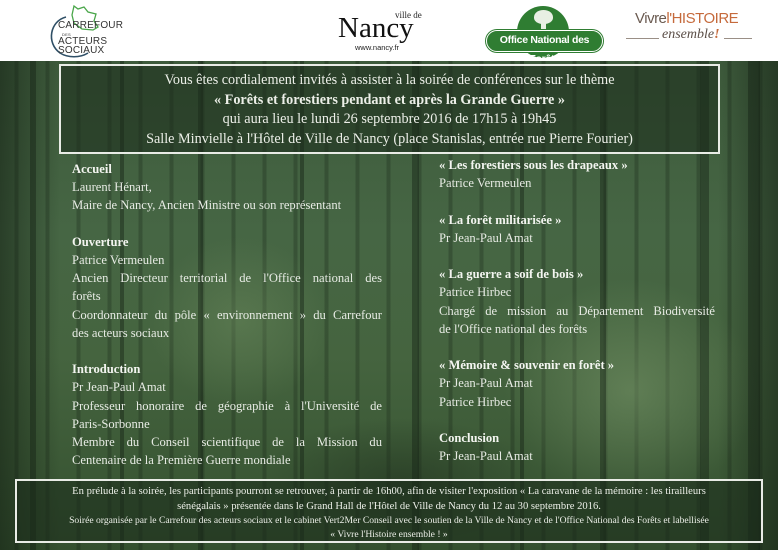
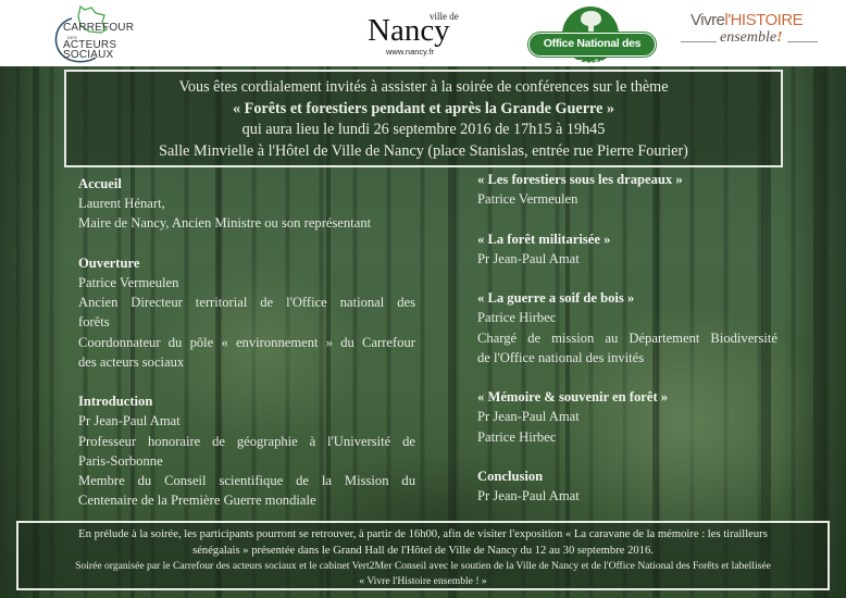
  CARREFOUR
  ACTEURS
  SOCIAUX
  ville de
  Nancy
  www.nancy.fr
  Office National des Forêts
  Vivrel'HISTOIRE
  ensemble!
  Vous êtes cordialement invités à assister à la soirée de conférences sur le thème
  « Forêts et forestiers pendant et après la Grande Guerre »
  qui aura lieu le lundi 26 septembre 2016 de 17h15 à 19h45
  Salle Minvielle à l'Hôtel de Ville de Nancy (place Stanislas, entrée rue Pierre Fourier)
  Accueil
  Laurent Hénart,
  Maire de Nancy, Ancien Ministre ou son représentant
  Ouverture
  Patrice Vermeulen
  Ancien Directeur territorial de l'Office national des
  forêts
  Coordonnateur du pôle « environnement » du Carrefour
  des acteurs sociaux
  Introduction
  Pr Jean-Paul Amat
  Professeur honoraire de géographie à l'Université de
  Paris-Sorbonne
  Membre du Conseil scientifique de la Mission du
  Centenaire de la Première Guerre mondiale
  « Les forestiers sous les drapeaux »
  Patrice Vermeulen
  « La forêt militarisée »
  Pr Jean-Paul Amat
  « La guerre a soif de bois »
  Patrice Hirbec
  Chargé de mission au Département Biodiversité
- de l'Office national des forêts
+ de l'Office national des invités
  « Mémoire & souvenir en forêt »
  Pr Jean-Paul Amat
  Patrice Hirbec
  Conclusion
  Pr Jean-Paul Amat
  En prélude à la soirée, les participants pourront se retrouver, à partir de 16h00, afin de visiter l'exposition « La caravane de la mémoire : les tirailleurs
  sénégalais » présentée dans le Grand Hall de l'Hôtel de Ville de Nancy du 12 au 30 septembre 2016.
  Soirée organisée par le Carrefour des acteurs sociaux et le cabinet Vert2Mer Conseil avec le soutien de la Ville de Nancy et de l'Office National des Forêts et labellisée
  « Vivre l'Histoire ensemble ! »
